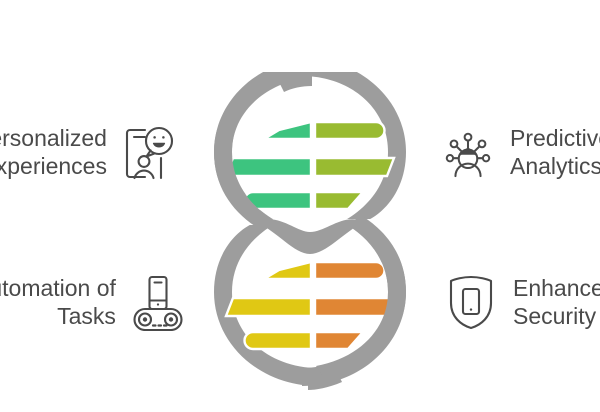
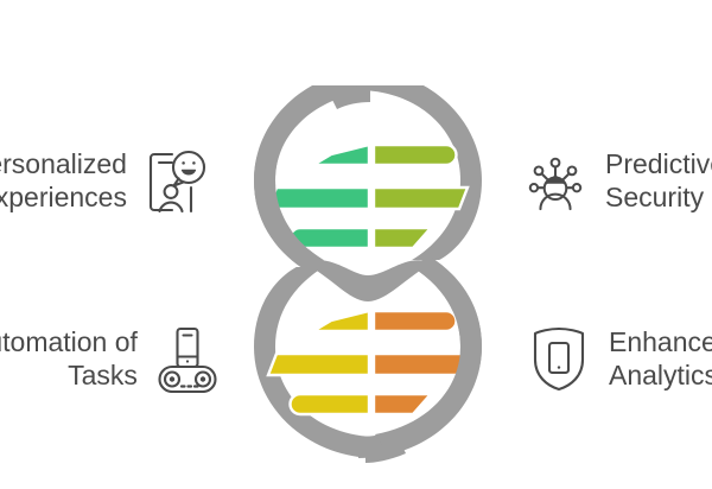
  rsonalized
  xperiences
  tomation of
  Tasks
  Predictiv
- Analytics
+ Security
  Enhance
- Security
+ Analytics
